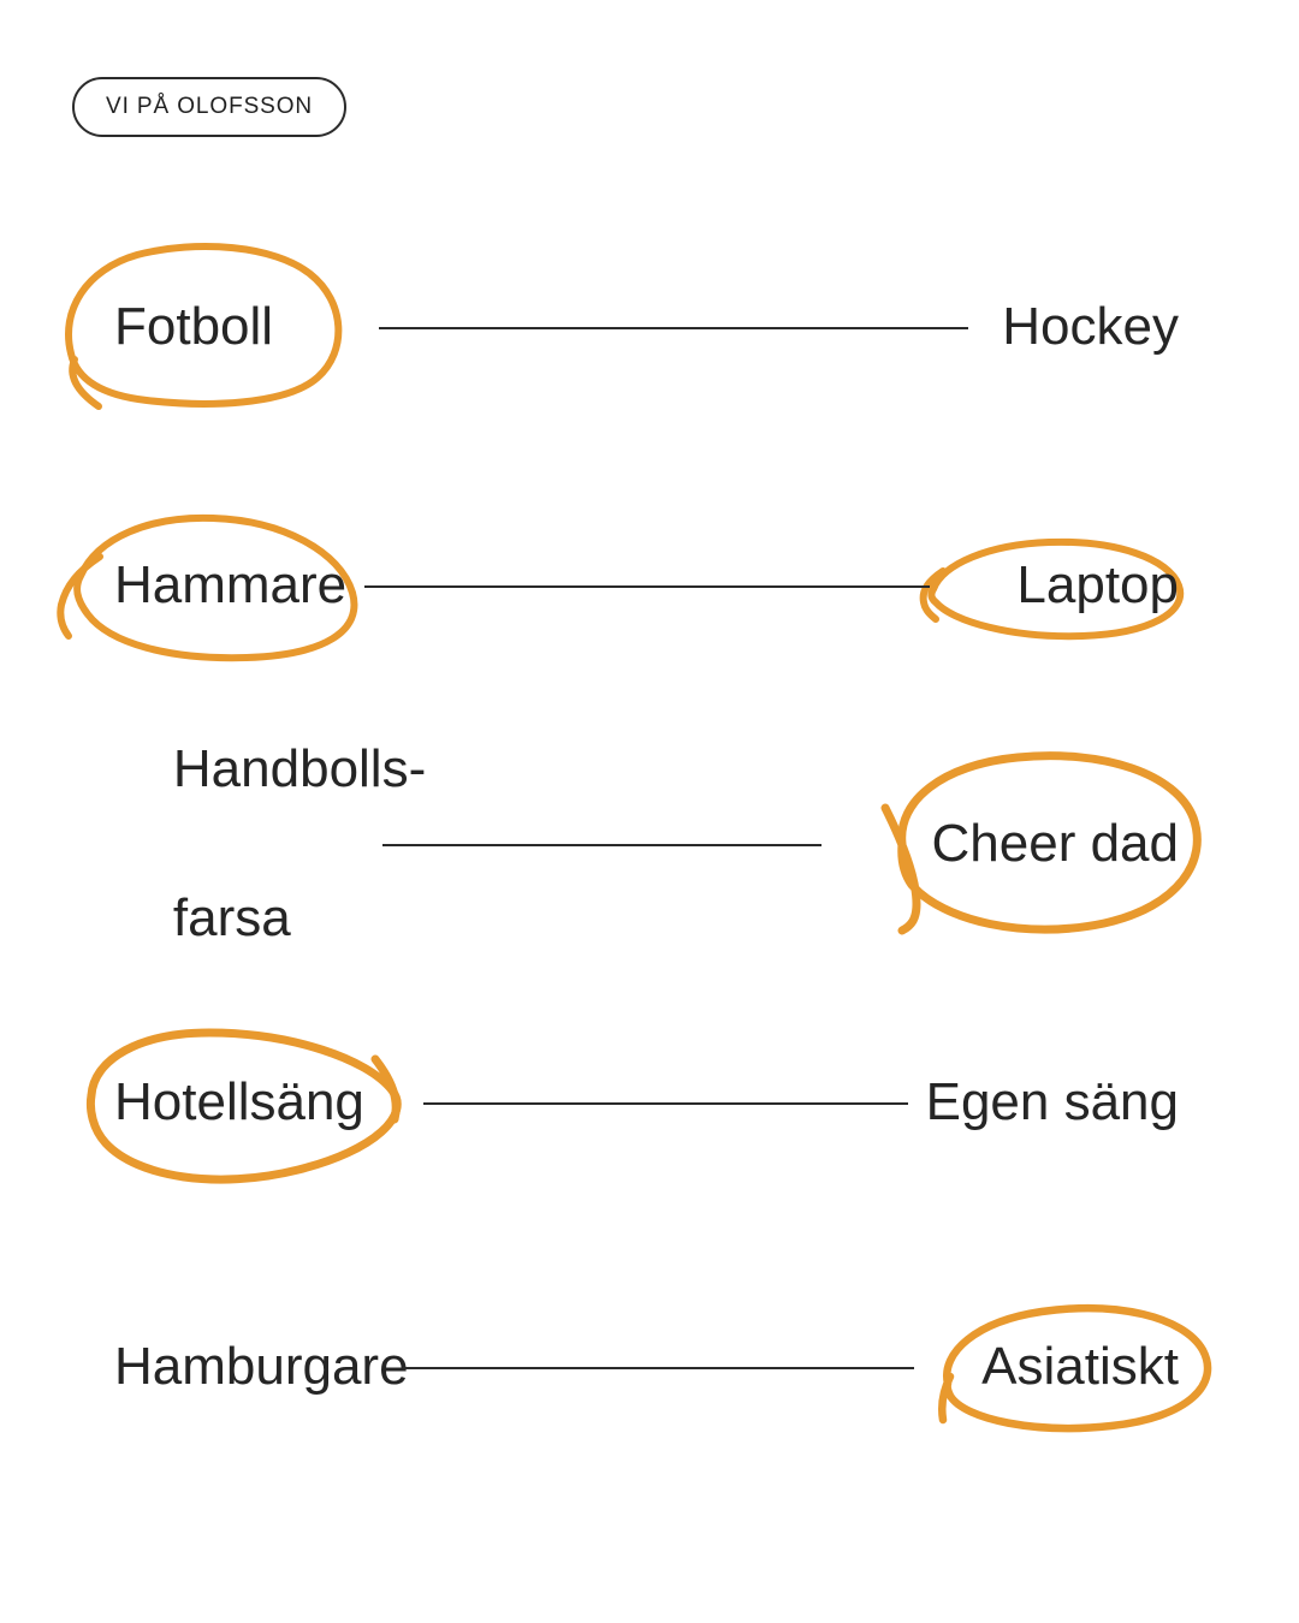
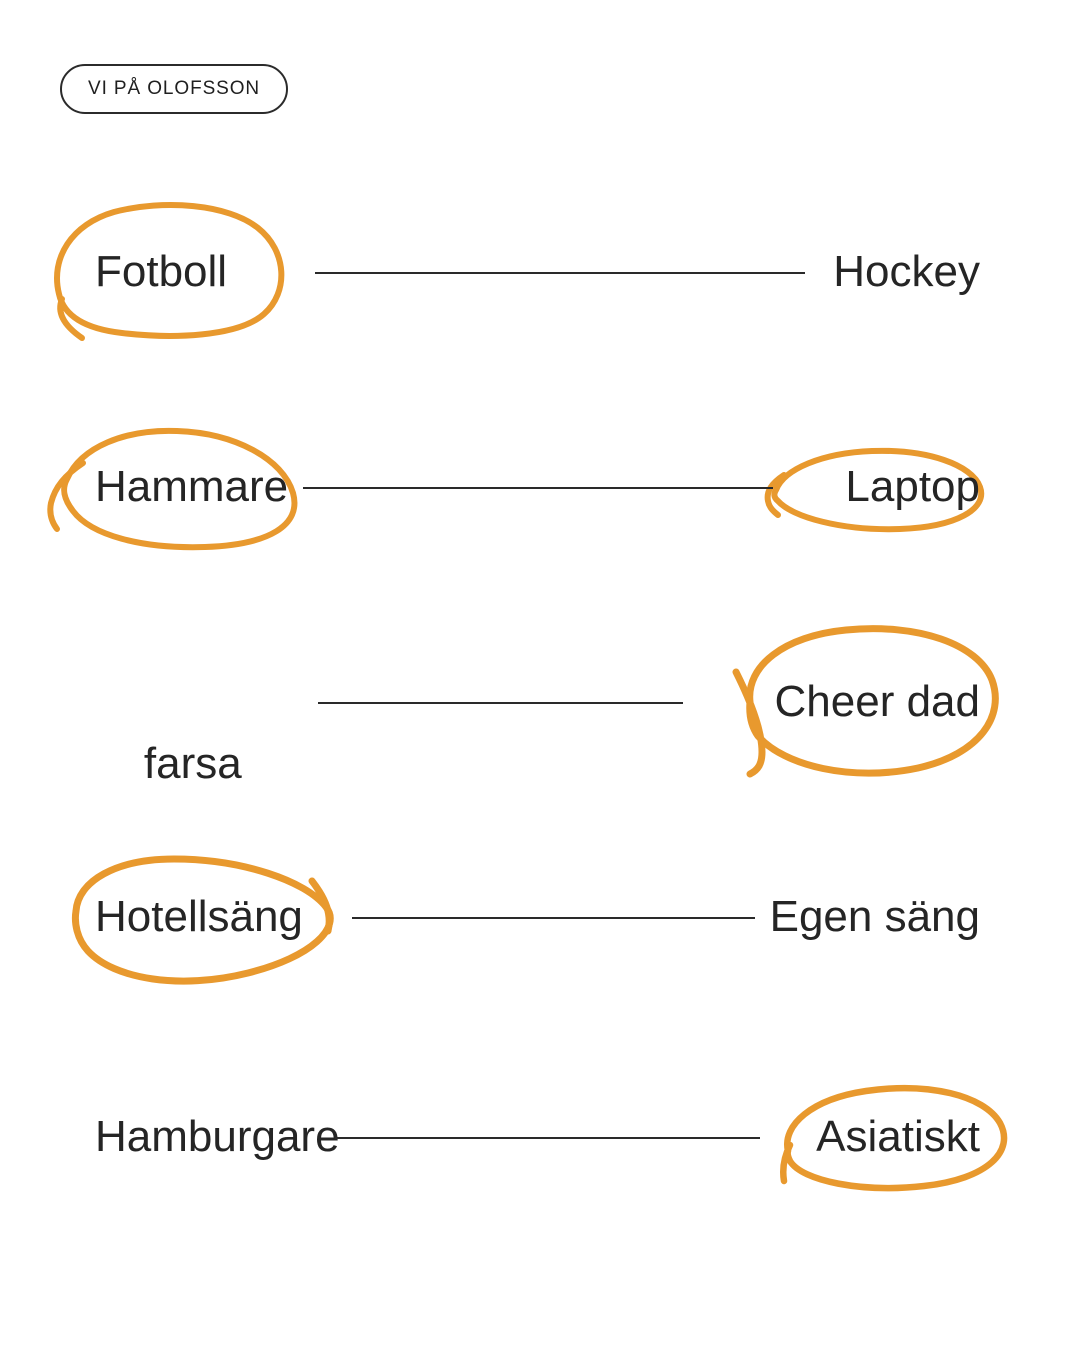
  VI PÅ OLOFSSON
  Fotboll
  Hockey
  Hammare
  Laptop
- Handbolls-
  farsa
  Cheer dad
  Hotellsäng
  Egen säng
  Hamburgare
  Asiatiskt
